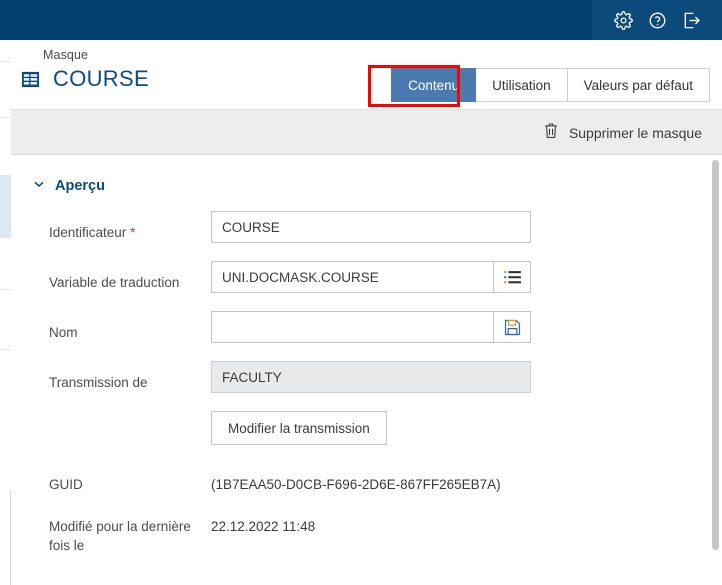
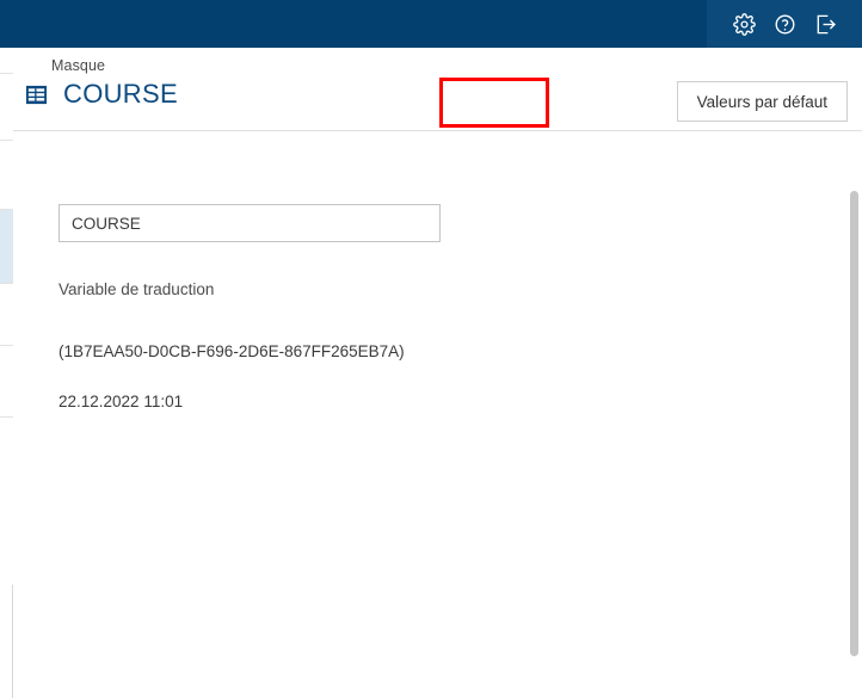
  Masque
  COURSE
- Contenu
- Utilisation
  Valeurs par défaut
- Supprimer le masque
- Aperçu
- Identificateur *
  COURSE
  Variable de traduction
- UNI.DOCMASK.COURSE
- Nom
- Transmission de
- FACULTY
- Modifier la transmission
- GUID
  (1B7EAA50-D0CB-F696-2D6E-867FF265EB7A)
- Modifié pour la dernière fois le
- 22.12.2022 11:48
+ 22.12.2022 11:01
